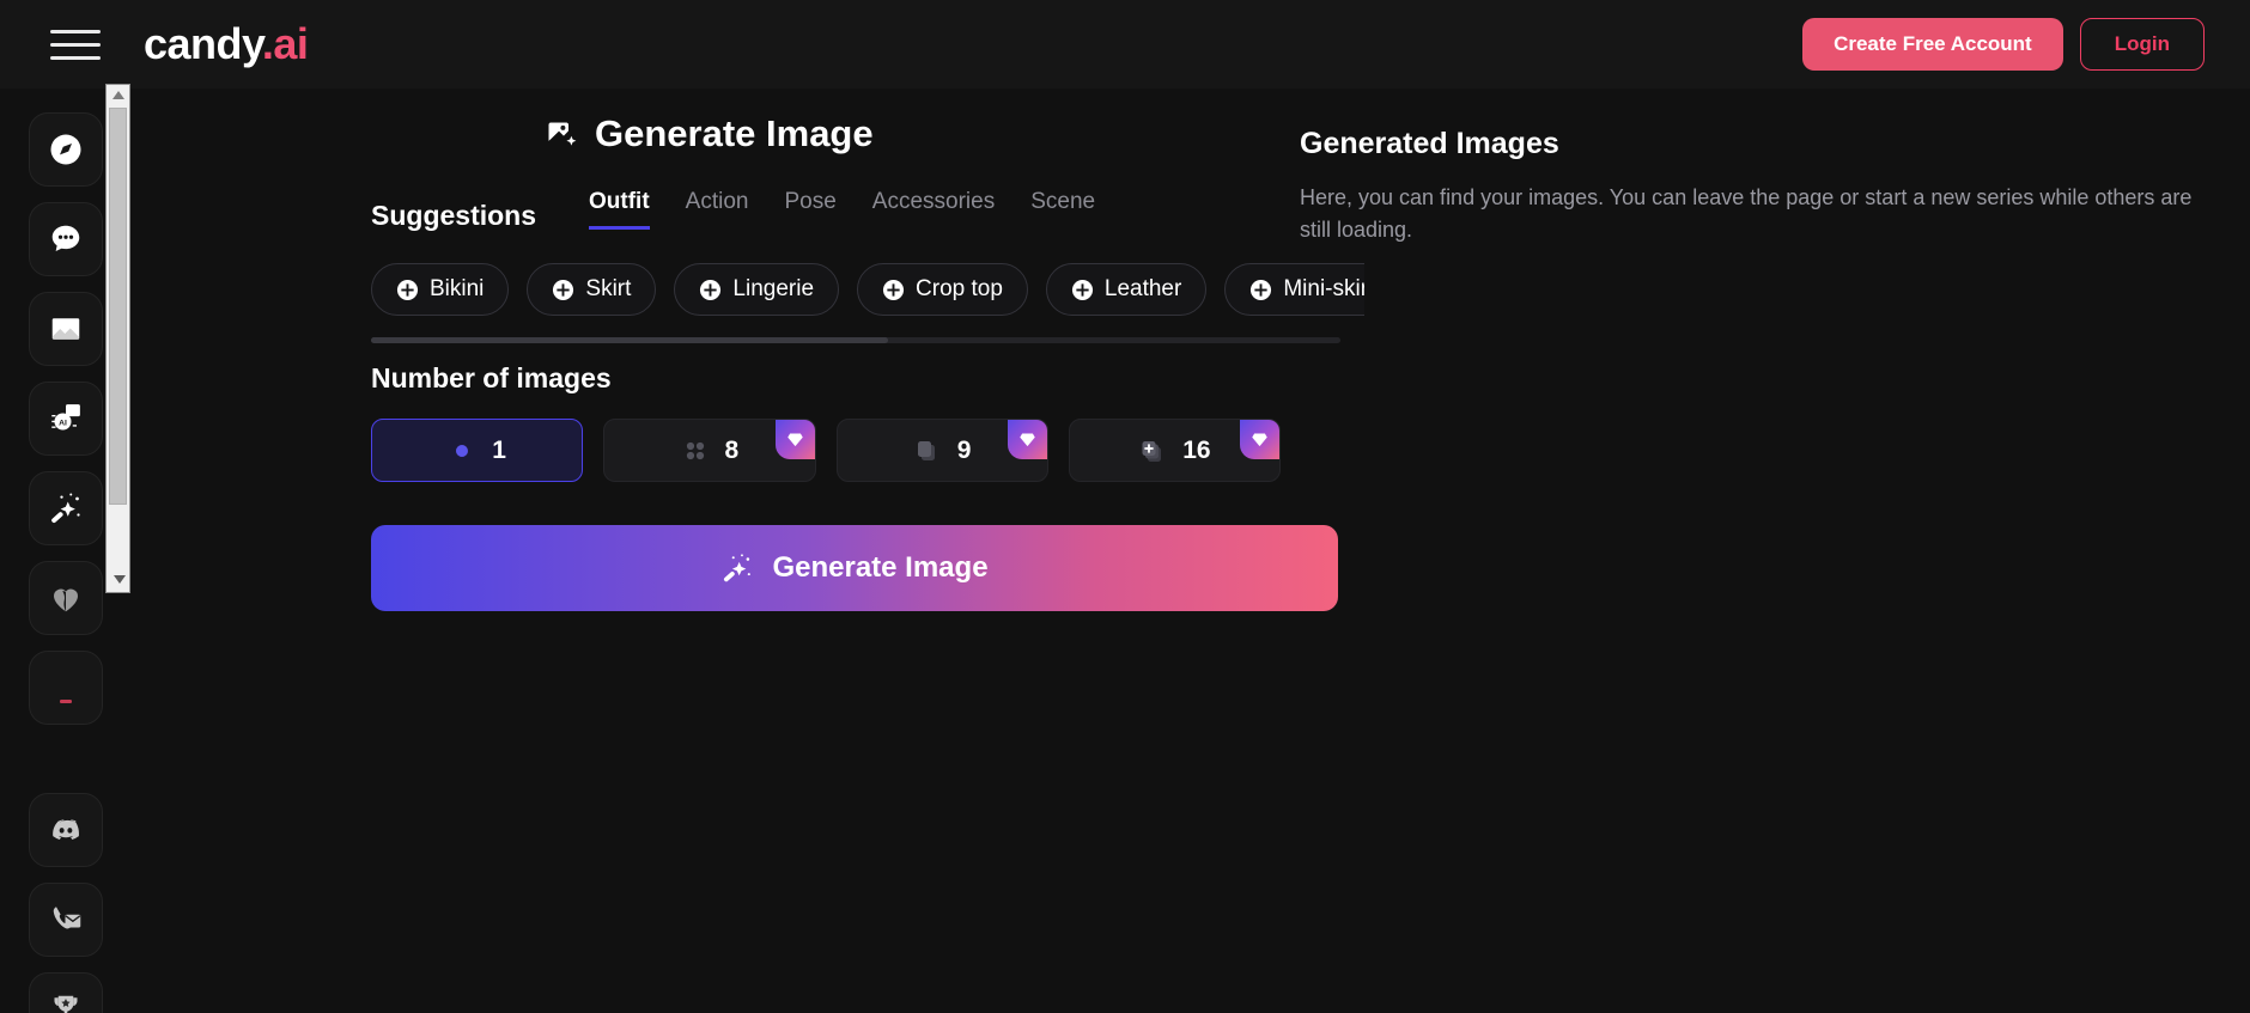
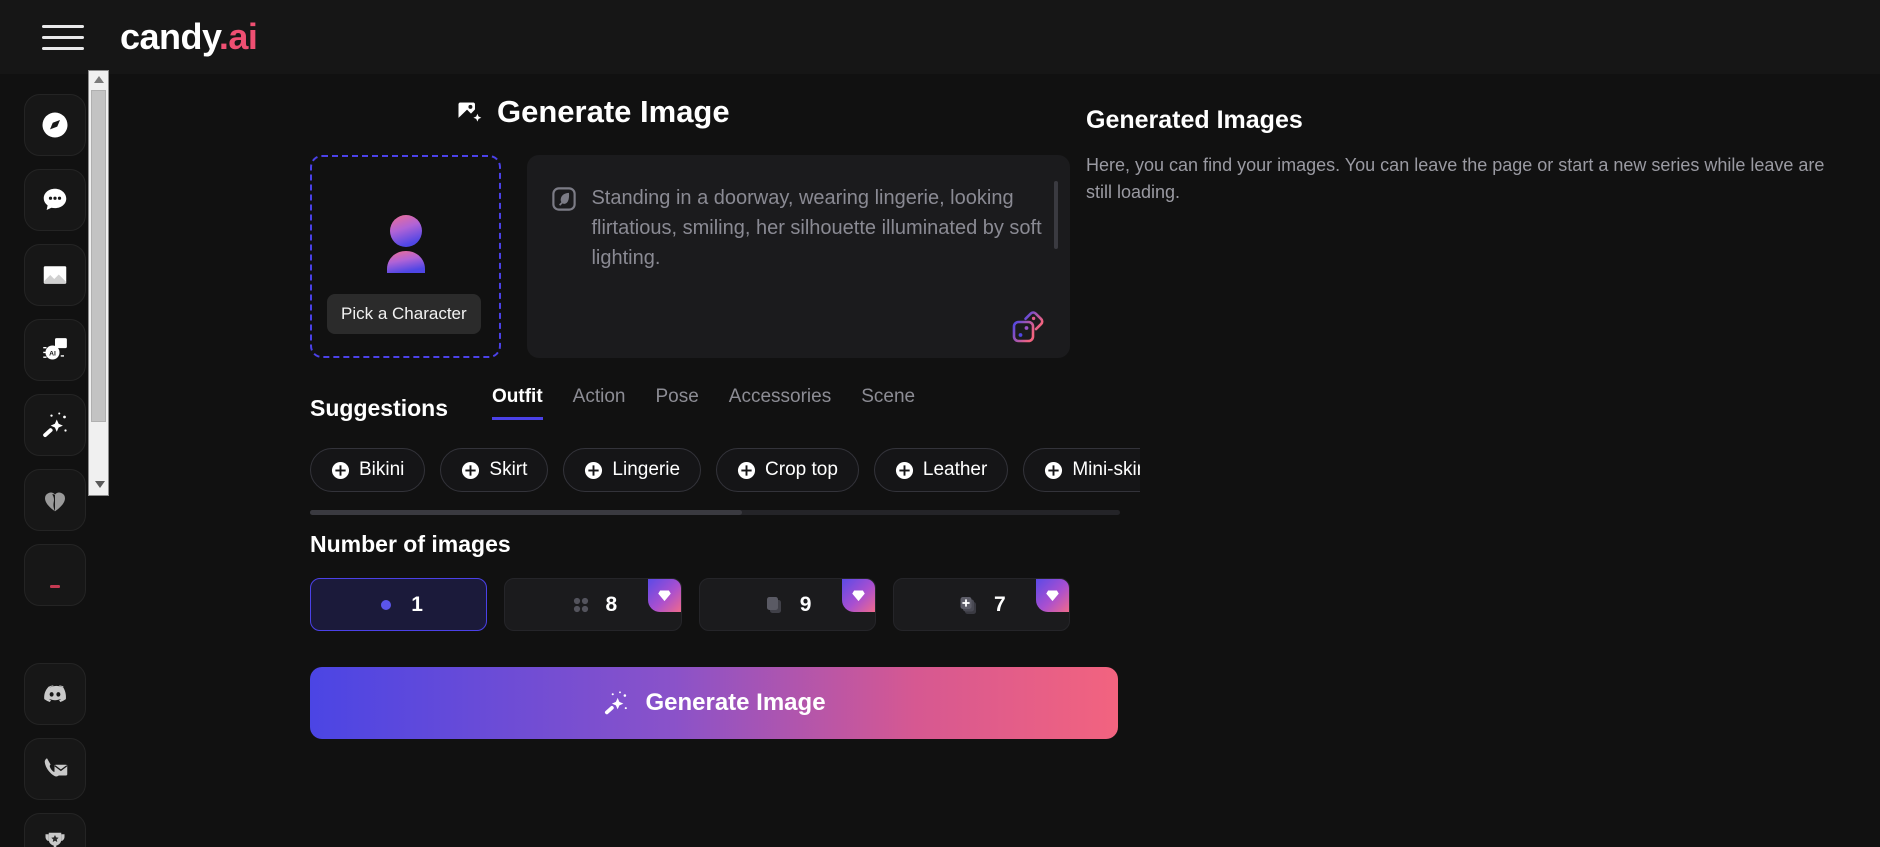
  candy.ai
- Create Free Account
- Login
  Generate Image
+ Pick a Character
+ Standing in a doorway, wearing lingerie, looking flirtatious, smiling, her silhouette illuminated by soft lighting.
  Suggestions
  Outfit
  Action
  Pose
  Accessories
  Scene
  Bikini
  Skirt
  Lingerie
  Crop top
  Leather
  Mini-skir
  Number of images
  1
  8
  9
- 16
+ 7
  Generate Image
  Generated Images
- Here, you can find your images. You can leave the page or start a new series while others are still loading.
+ Here, you can find your images. You can leave the page or start a new series while leave are still loading.
